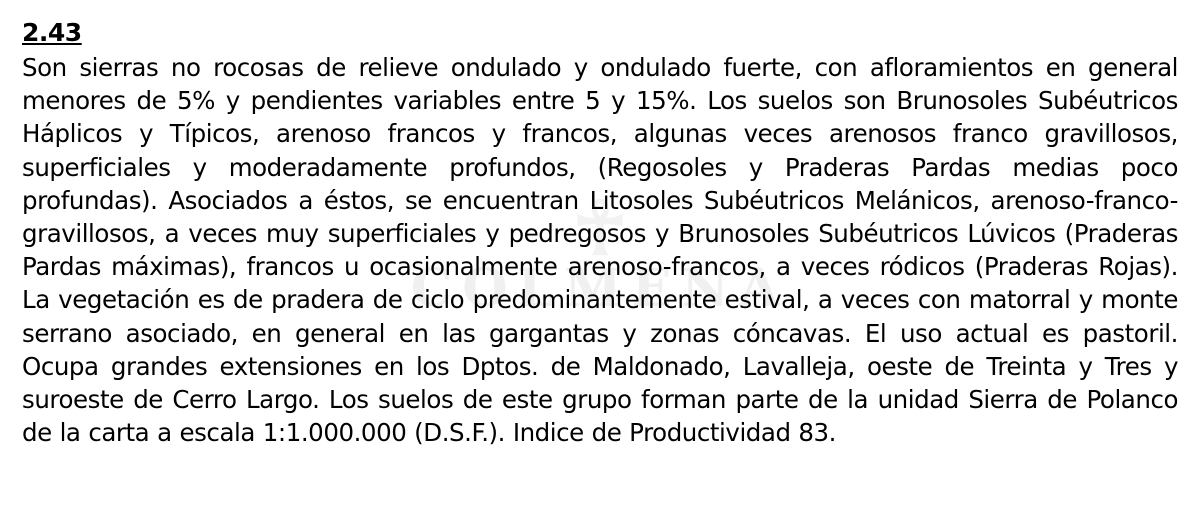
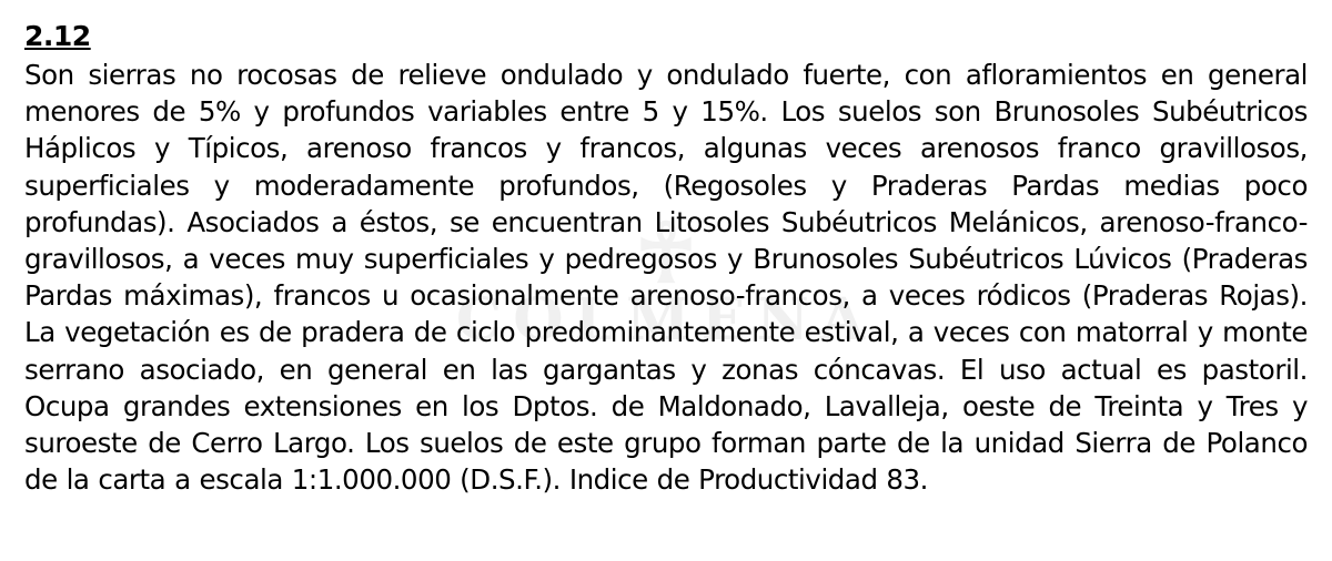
  ☥
  COLMENA
- 2.43
+ 2.12
- Son sierras no rocosas de relieve ondulado y ondulado fuerte, con afloramientos en general menores de 5% y pendientes variables entre 5 y 15%. Los suelos son Brunosoles Subéutricos Háplicos y Típicos, arenoso francos y francos, algunas veces arenosos franco gravillosos, superficiales y moderadamente profundos, (Regosoles y Praderas Pardas medias poco profundas). Asociados a éstos, se encuentran Litosoles Subéutricos Melánicos, arenoso-franco-gravillosos, a veces muy superficiales y pedregosos y Brunosoles Subéutricos Lúvicos (Praderas Pardas máximas), francos u ocasionalmente arenoso-francos, a veces ródicos (Praderas Rojas). La vegetación es de pradera de ciclo predominantemente estival, a veces con matorral y monte serrano asociado, en general en las gargantas y zonas cóncavas. El uso actual es pastoril. Ocupa grandes extensiones en los Dptos. de Maldonado, Lavalleja, oeste de Treinta y Tres y suroeste de Cerro Largo. Los suelos de este grupo forman parte de la unidad Sierra de Polanco de la carta a escala 1:1.000.000 (D.S.F.). Indice de Productividad 83.
+ Son sierras no rocosas de relieve ondulado y ondulado fuerte, con afloramientos en general menores de 5% y profundos variables entre 5 y 15%. Los suelos son Brunosoles Subéutricos Háplicos y Típicos, arenoso francos y francos, algunas veces arenosos franco gravillosos, superficiales y moderadamente profundos, (Regosoles y Praderas Pardas medias poco profundas). Asociados a éstos, se encuentran Litosoles Subéutricos Melánicos, arenoso-franco-gravillosos, a veces muy superficiales y pedregosos y Brunosoles Subéutricos Lúvicos (Praderas Pardas máximas), francos u ocasionalmente arenoso-francos, a veces ródicos (Praderas Rojas). La vegetación es de pradera de ciclo predominantemente estival, a veces con matorral y monte serrano asociado, en general en las gargantas y zonas cóncavas. El uso actual es pastoril. Ocupa grandes extensiones en los Dptos. de Maldonado, Lavalleja, oeste de Treinta y Tres y suroeste de Cerro Largo. Los suelos de este grupo forman parte de la unidad Sierra de Polanco de la carta a escala 1:1.000.000 (D.S.F.). Indice de Productividad 83.
